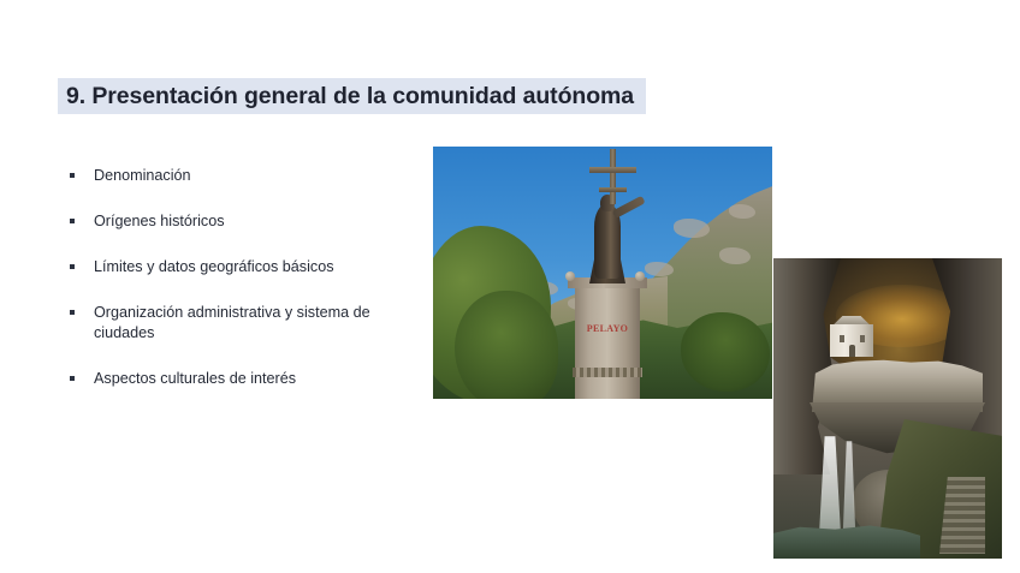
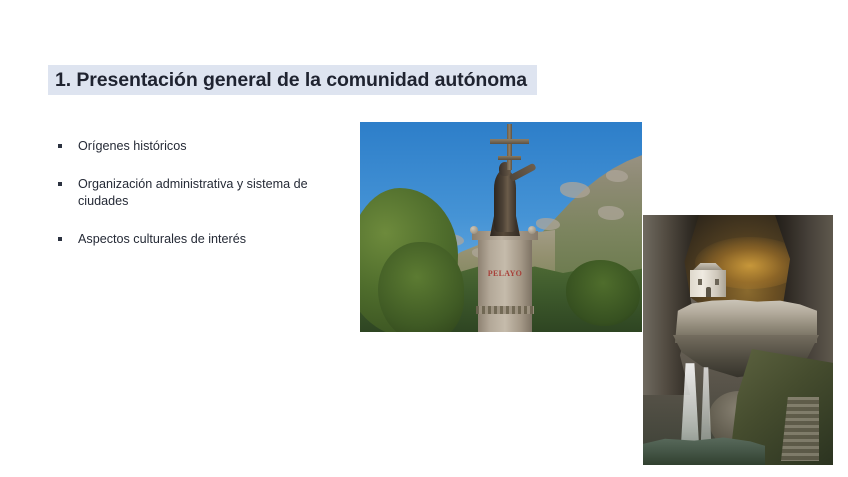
- 9. Presentación general de la comunidad autónoma
+ 1. Presentación general de la comunidad autónoma
- Denominación
  Orígenes históricos
- Límites y datos geográficos básicos
  Organización administrativa y sistema de ciudades
  Aspectos culturales de interés
  PELAYO
